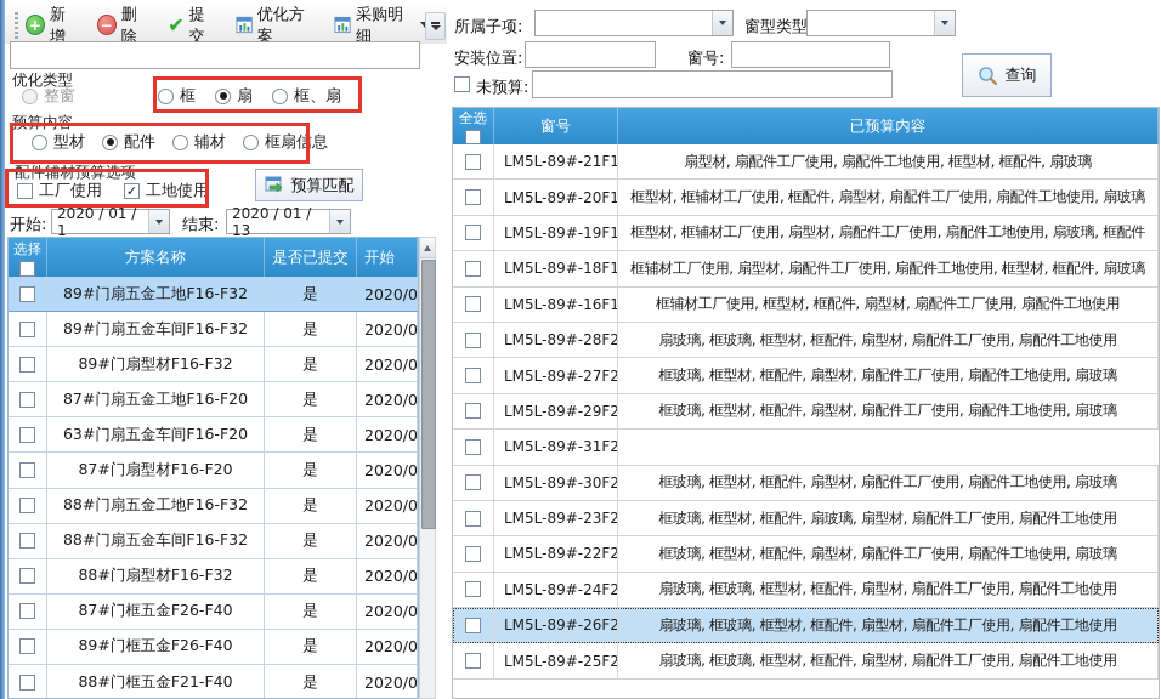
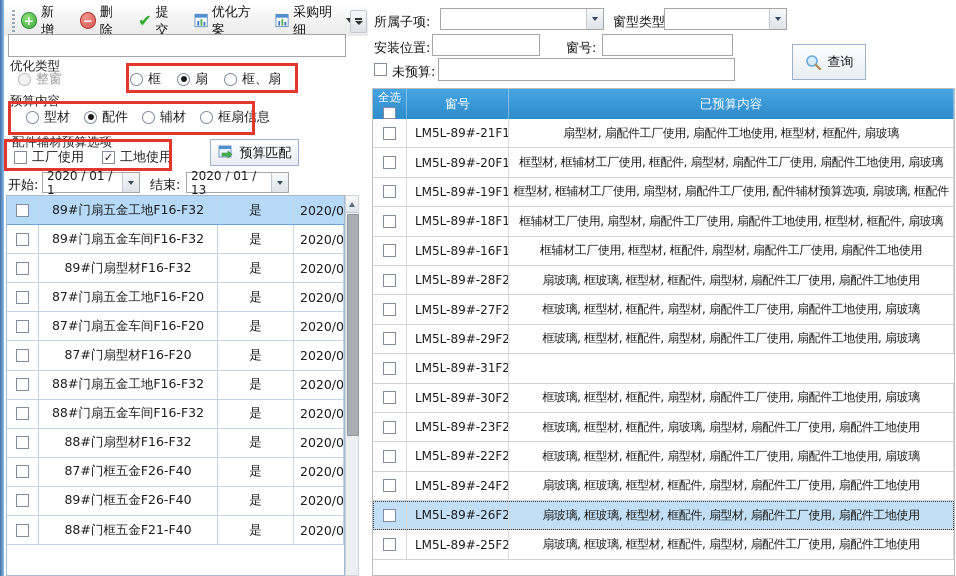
  +
  新增
  −
  删除
  ✔
  提交
  优化方案
  采购明细
  优化类型
  整窗
  框
  扇
  框、扇
  预算内容
  型材
  配件
  辅材
  框扇信息
  配件辅材预算选项
  工厂使用
  工地使用
  预算匹配
  开始:
  2020 / 01 / 1
  结束:
  2020 / 01 / 13
- 选择
- 方案名称
- 是否已提交
- 开始
  89#门扇五金工地F16-F32
  是
  2020/0
  89#门扇五金车间F16-F32
  是
  2020/0
  89#门扇型材F16-F32
  是
  2020/0
  87#门扇五金工地F16-F20
  是
  2020/0
- 63#门扇五金车间F16-F20
+ 87#门扇五金车间F16-F20
  是
  2020/0
  87#门扇型材F16-F20
  是
  2020/0
  88#门扇五金工地F16-F32
  是
  2020/0
  88#门扇五金车间F16-F32
  是
  2020/0
  88#门扇型材F16-F32
  是
  2020/0
  87#门框五金F26-F40
  是
  2020/0
  89#门框五金F26-F40
  是
  2020/0
  88#门框五金F21-F40
  是
  2020/0
  所属子项:
  窗型类型
  安装位置:
  窗号:
  未预算:
  查询
  全选
  窗号
  已预算内容
  LM5L-89#-21F1
  扇型材, 扇配件工厂使用, 扇配件工地使用, 框型材, 框配件, 扇玻璃
  LM5L-89#-20F1
  框型材, 框辅材工厂使用, 框配件, 扇型材, 扇配件工厂使用, 扇配件工地使用, 扇玻璃
  LM5L-89#-19F1
- 框型材, 框辅材工厂使用, 扇型材, 扇配件工厂使用, 扇配件工地使用, 扇玻璃, 框配件
+ 框型材, 框辅材工厂使用, 扇型材, 扇配件工厂使用, 配件辅材预算选项, 扇玻璃, 框配件
  LM5L-89#-18F1
  框辅材工厂使用, 扇型材, 扇配件工厂使用, 扇配件工地使用, 框型材, 框配件, 扇玻璃
  LM5L-89#-16F1
  框辅材工厂使用, 框型材, 框配件, 扇型材, 扇配件工厂使用, 扇配件工地使用
  LM5L-89#-28F2
  扇玻璃, 框玻璃, 框型材, 框配件, 扇型材, 扇配件工厂使用, 扇配件工地使用
  LM5L-89#-27F2
  框玻璃, 框型材, 框配件, 扇型材, 扇配件工厂使用, 扇配件工地使用, 扇玻璃
  LM5L-89#-29F2
  框玻璃, 框型材, 框配件, 扇型材, 扇配件工厂使用, 扇配件工地使用, 扇玻璃
  LM5L-89#-31F2
  LM5L-89#-30F2
  框玻璃, 框型材, 框配件, 扇型材, 扇配件工厂使用, 扇配件工地使用, 扇玻璃
  LM5L-89#-23F2
  框玻璃, 框型材, 框配件, 扇玻璃, 扇型材, 扇配件工厂使用, 扇配件工地使用
  LM5L-89#-22F2
  框玻璃, 框型材, 框配件, 扇型材, 扇配件工厂使用, 扇配件工地使用, 扇玻璃
  LM5L-89#-24F2
  扇玻璃, 框玻璃, 框型材, 框配件, 扇型材, 扇配件工厂使用, 扇配件工地使用
  LM5L-89#-26F2
  扇玻璃, 框玻璃, 框型材, 框配件, 扇型材, 扇配件工厂使用, 扇配件工地使用
  LM5L-89#-25F2
  扇玻璃, 框玻璃, 框型材, 框配件, 扇型材, 扇配件工厂使用, 扇配件工地使用
